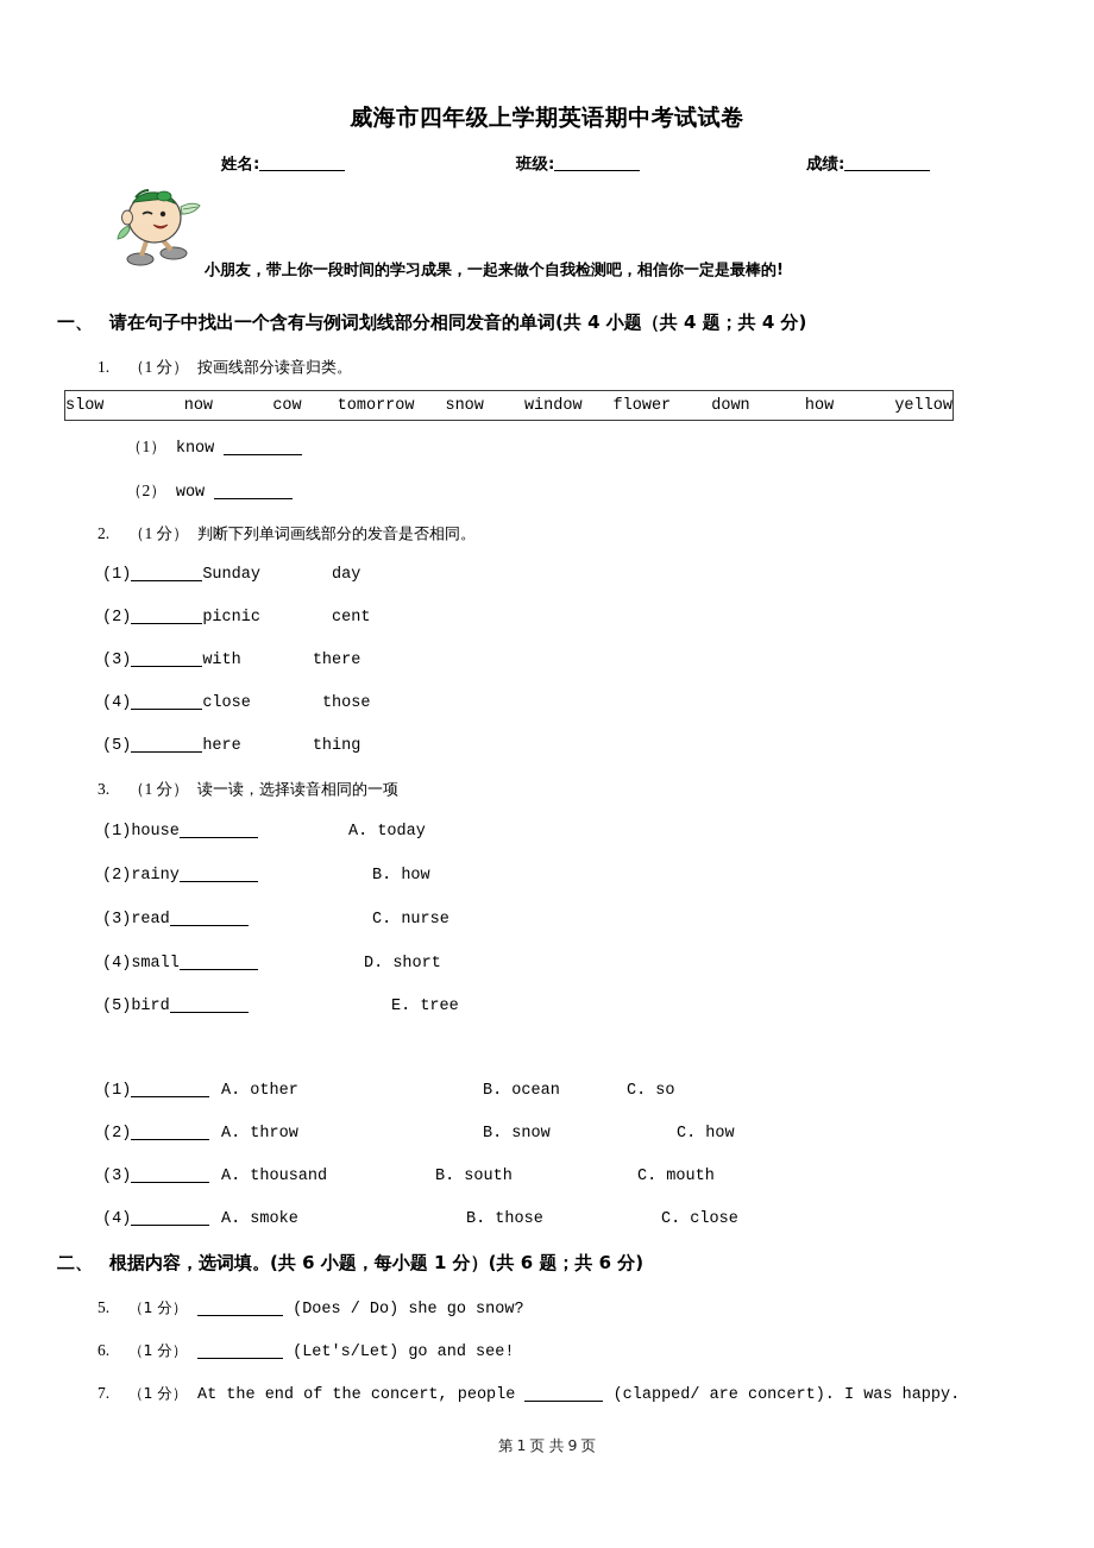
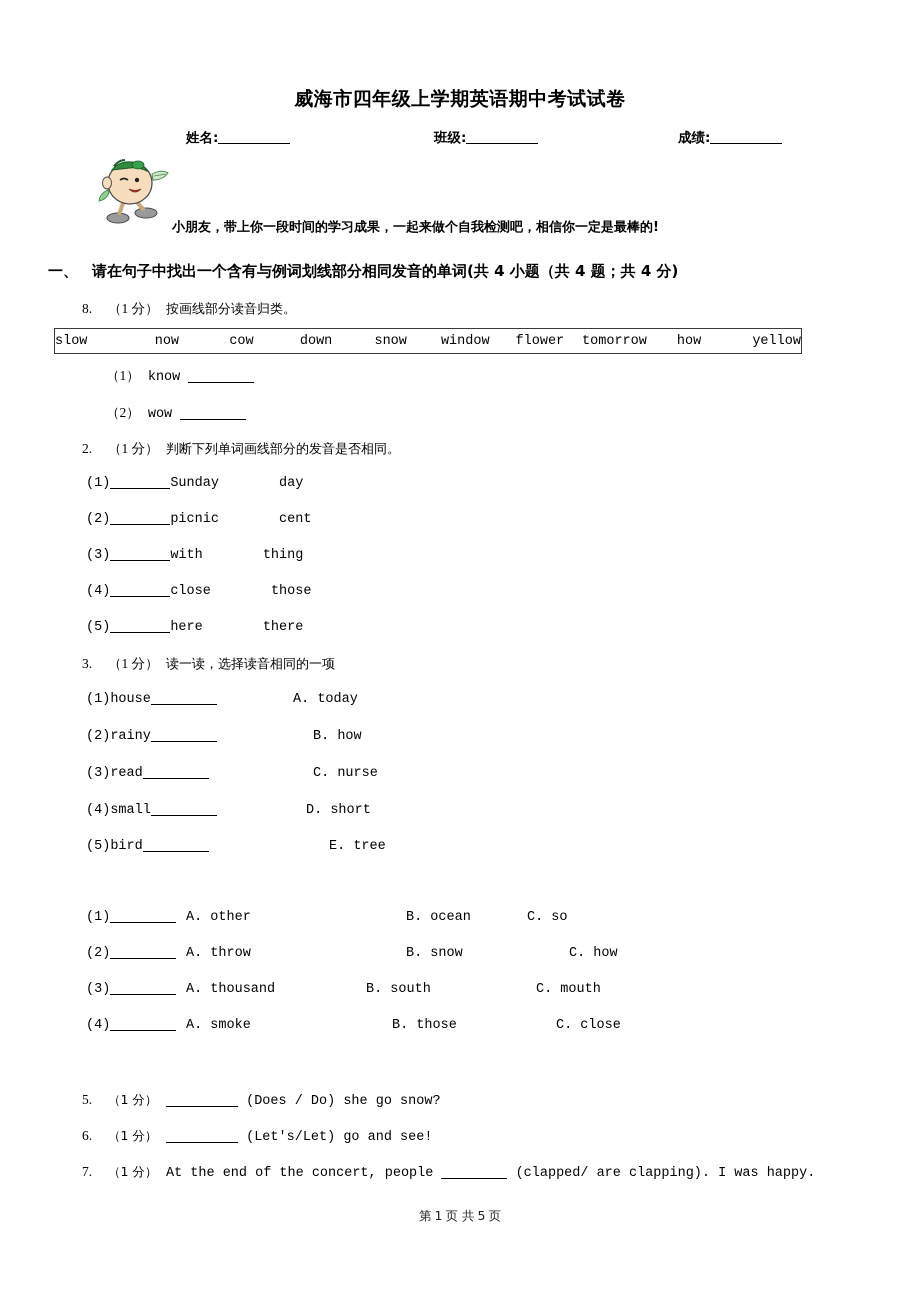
  威海市四年级上学期英语期中考试试卷
  姓名:
  班级:
  成绩:
  小朋友，带上你一段时间的学习成果，一起来做个自我检测吧，相信你一定是最棒的!
  一、 请在句子中找出一个含有与例词划线部分相同发音的单词(共 4 小题（共 4 题；共 4 分)
- 1. （1 分） 按画线部分读音归类。
+ 8. （1 分） 按画线部分读音归类。
  slow
  now
  cow
- tomorrow
+ down
  snow
  window
  flower
- down
+ tomorrow
  how
  yellow
  （1） know
  （2） wow
  2. （1 分） 判断下列单词画线部分的发音是否相同。
  (1) Sunday day
  (2) picnic cent
- (3) with there
+ (3) with thing
  (4) close those
- (5) here thing
+ (5) here there
  3. （1 分） 读一读，选择读音相同的一项
  (1)house
  (2)rainy
  (3)read
  (4)small
  (5)bird
  A. today
  B. how
  C. nurse
  D. short
  E. tree
  (1)
  A. other
  B. ocean
  C. so
  (2)
  A. throw
  B. snow
  C. how
  (3)
  A. thousand
  B. south
  C. mouth
  (4)
  A. smoke
  B. those
  C. close
- 二、 根据内容，选词填。(共 6 小题，每小题 1 分）(共 6 题；共 6 分)
  5. （1 分） (Does / Do) she go snow?
  6. （1 分） (Let's/Let) go and see!
- 7. （1 分） At the end of the concert, people (clapped/ are concert). I was happy.
+ 7. （1 分） At the end of the concert, people (clapped/ are clapping). I was happy.
- 第 1 页 共 9 页
+ 第 1 页 共 5 页
